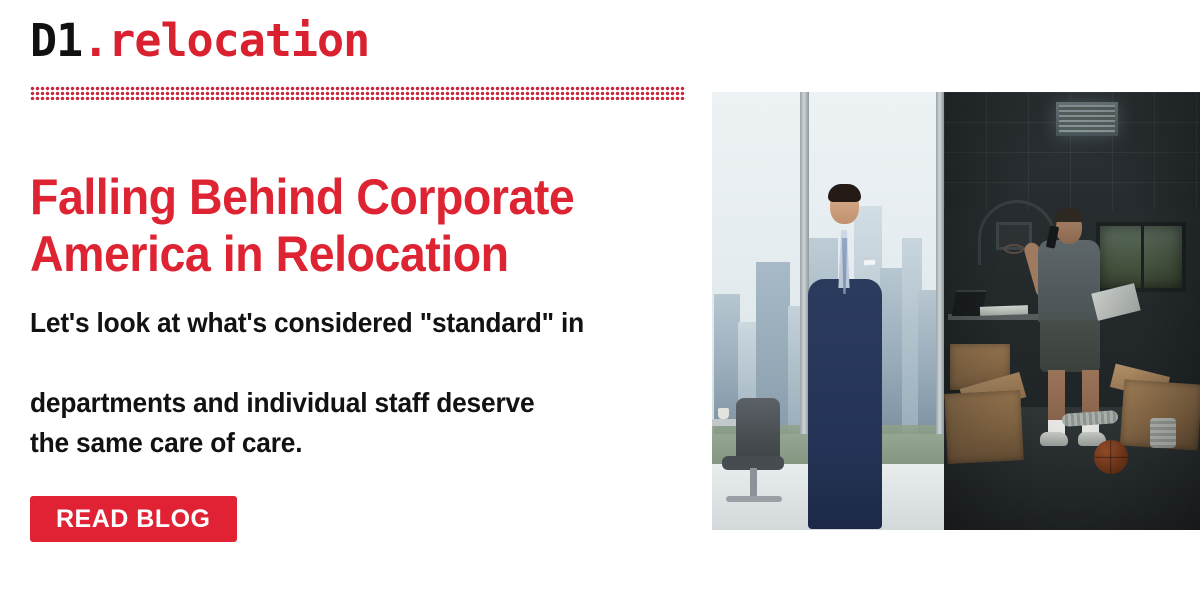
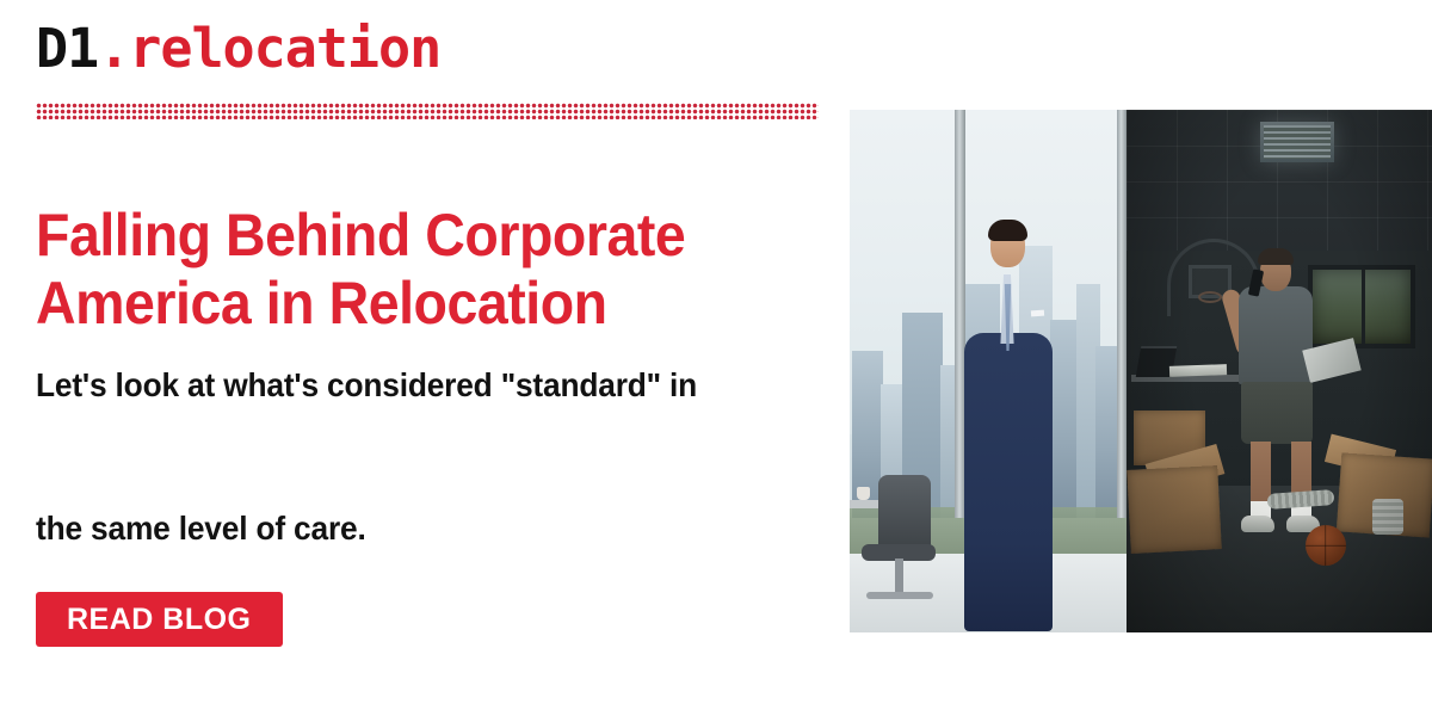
  D1.relocation
  Falling Behind Corporate
  America in Relocation
  Let's look at what's considered "standard" in
- departments and individual staff deserve
- the same care of care.
+ the same level of care.
  READ BLOG
